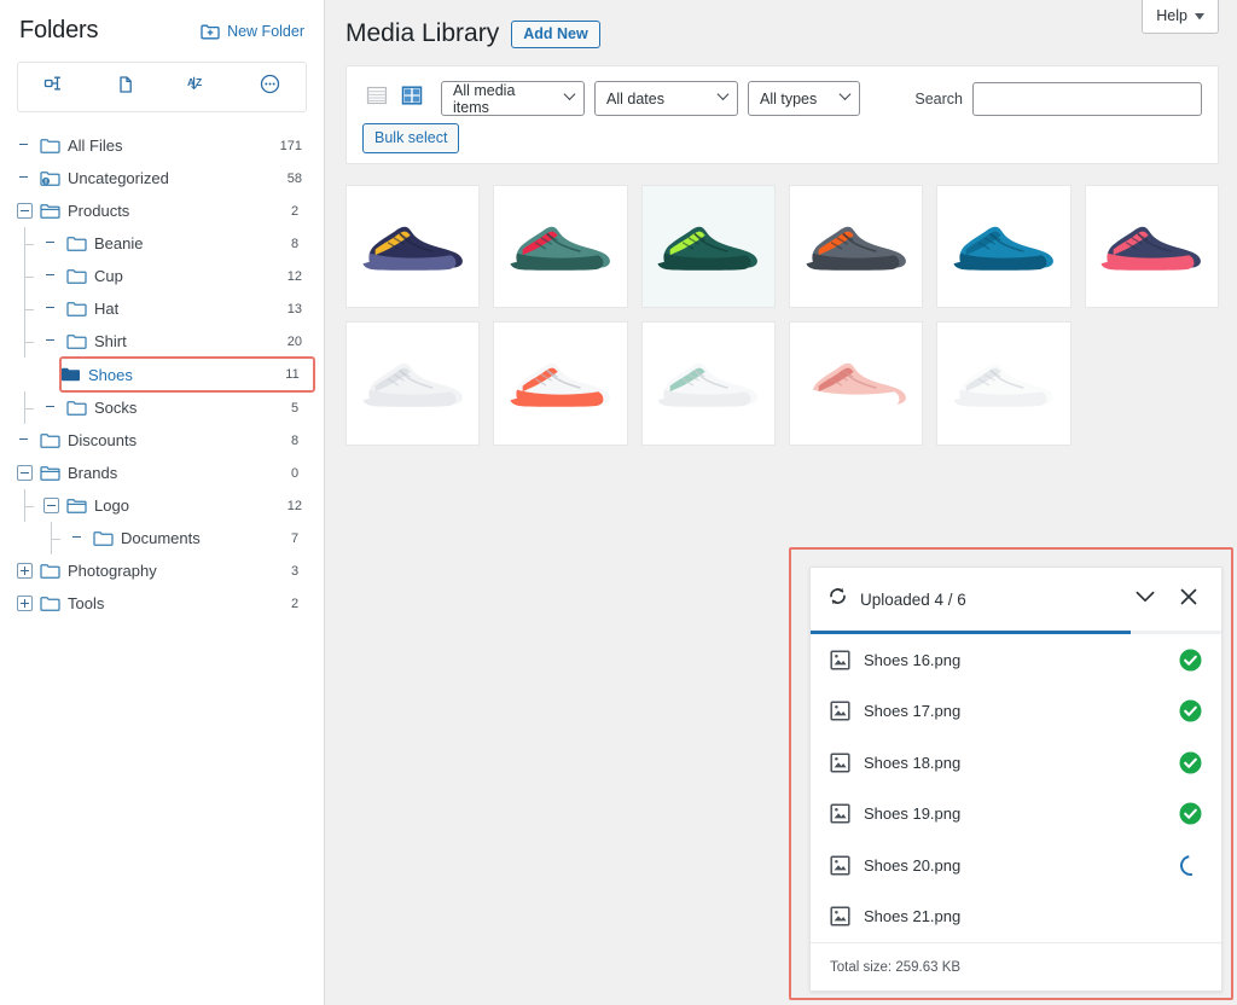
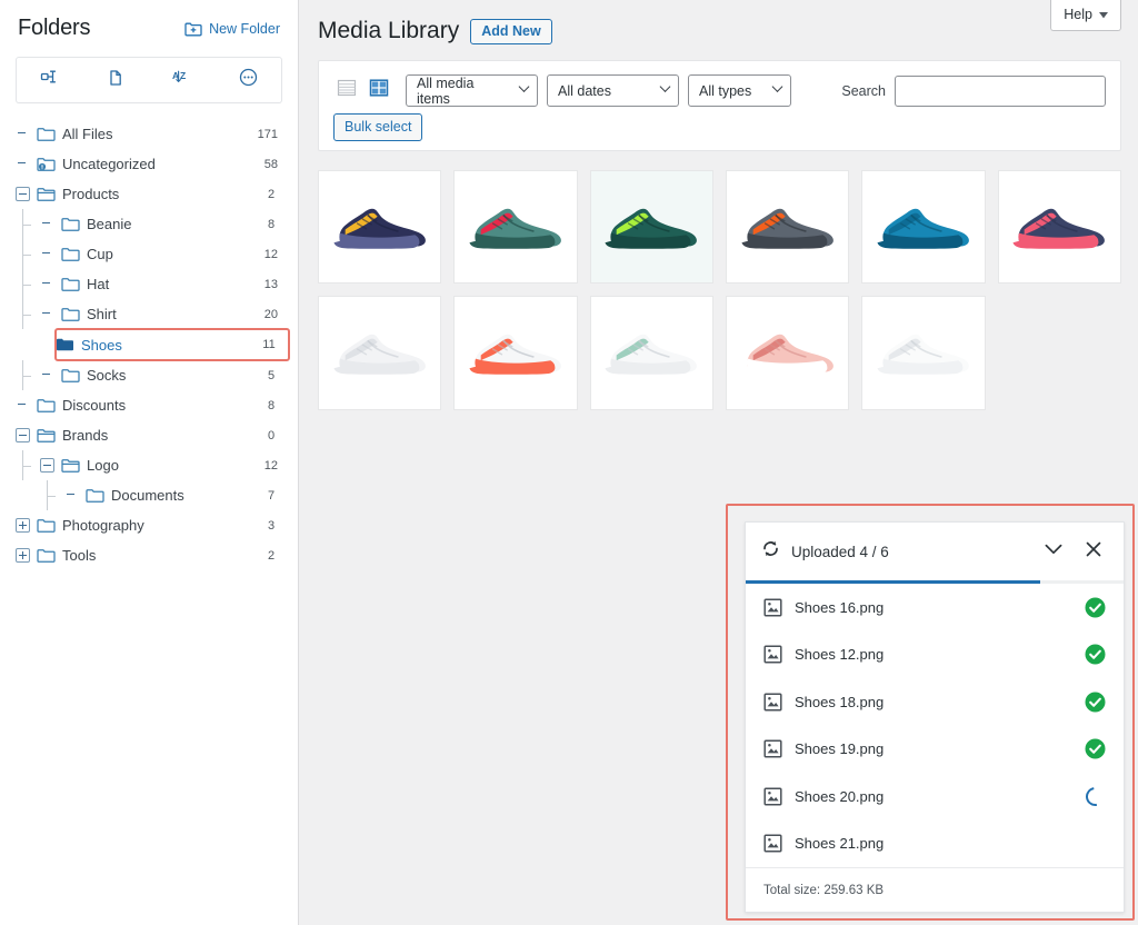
  Folders
  New Folder
  A
  Z
  All Files
  171
  Uncategorized
  58
  Products
  2
  Beanie
  8
  Cup
  12
  Hat
  13
  Shirt
  20
  Shoes
  11
  Socks
  5
  Discounts
  8
  Brands
  0
  Logo
  12
  Documents
  7
  Photography
  3
  Tools
  2
  Help
  Media Library
  Add New
  All media items
  All dates
  All types
  Search
  Bulk select
  Uploaded 4 / 6
  Shoes 16.png
- Shoes 17.png
+ Shoes 12.png
  Shoes 18.png
  Shoes 19.png
  Shoes 20.png
  Shoes 21.png
  Total size: 259.63 KB
